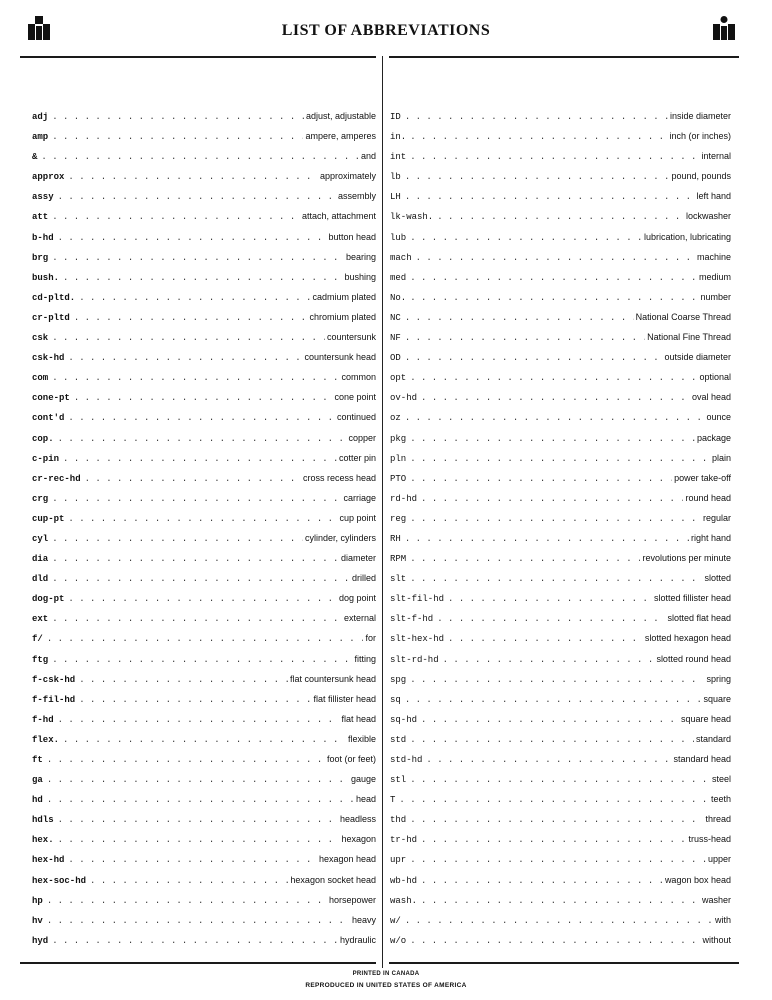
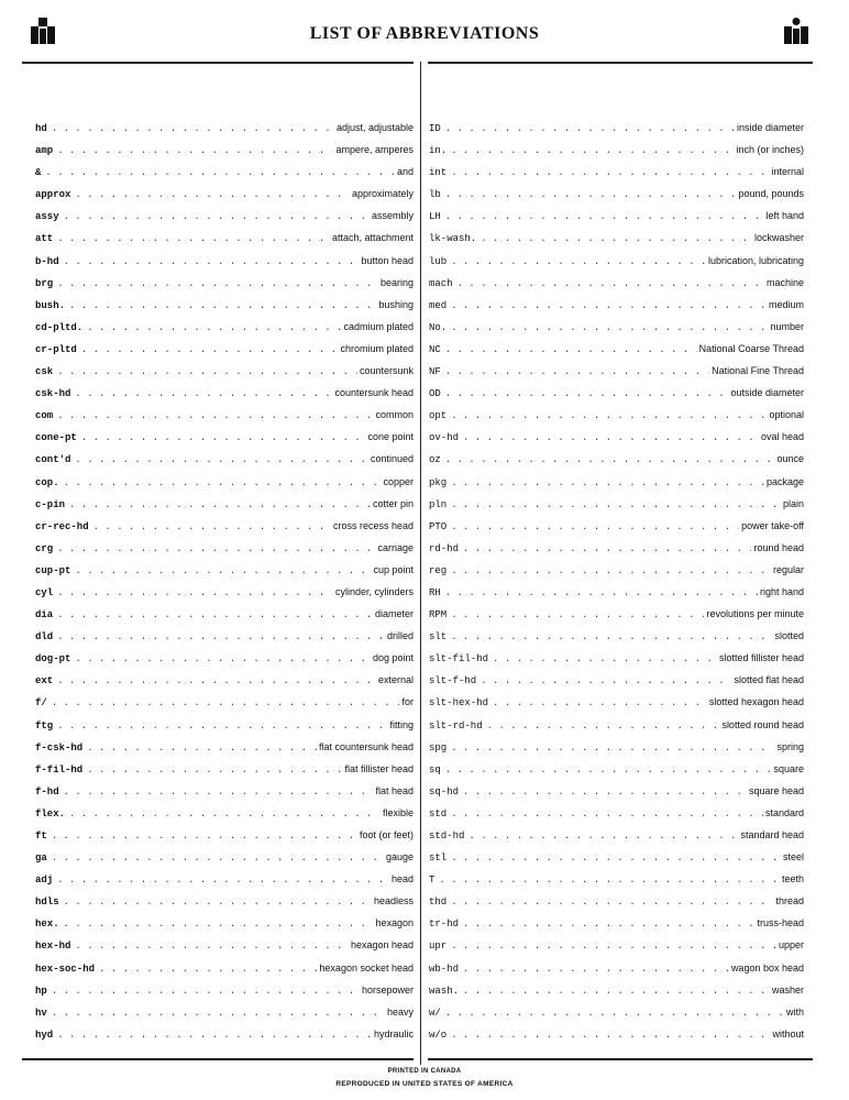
  LIST OF ABBREVIATIONS
- adj
+ hd
  adjust, adjustable
  amp
  ampere, amperes
  &
  and
  approx
  approximately
  assy
  assembly
  att
  attach, attachment
  b-hd
  button head
  brg
  bearing
  bush.
  bushing
  cd-pltd.
  cadmium plated
  cr-pltd
  chromium plated
  csk
  countersunk
  csk-hd
  countersunk head
  com
  common
  cone-pt
  cone point
  cont'd
  continued
  cop.
  copper
  c-pin
  cotter pin
  cr-rec-hd
  cross recess head
  crg
  carriage
  cup-pt
  cup point
  cyl
  cylinder, cylinders
  dia
  diameter
  dld
  drilled
  dog-pt
  dog point
  ext
  external
  f/
  for
  ftg
  fitting
  f-csk-hd
  flat countersunk head
  f-fil-hd
  flat fillister head
  f-hd
  flat head
  flex.
  flexible
  ft
  foot (or feet)
  ga
  gauge
- hd
+ adj
  head
  hdls
  headless
  hex.
  hexagon
  hex-hd
  hexagon head
  hex-soc-hd
  hexagon socket head
  hp
  horsepower
  hv
  heavy
  hyd
  hydraulic
  ID
  inside diameter
  in.
  inch (or inches)
  int
  internal
  lb
  pound, pounds
  LH
  left hand
  lk-wash.
  lockwasher
  lub
  lubrication, lubricating
  mach
  machine
  med
  medium
  No.
  number
  NC
  National Coarse Thread
  NF
  National Fine Thread
  OD
  outside diameter
  opt
  optional
  ov-hd
  oval head
  oz
  ounce
  pkg
  package
  pln
  plain
  PTO
  power take-off
  rd-hd
  round head
  reg
  regular
  RH
  right hand
  RPM
  revolutions per minute
  slt
  slotted
  slt-fil-hd
  slotted fillister head
  slt-f-hd
  slotted flat head
  slt-hex-hd
  slotted hexagon head
  slt-rd-hd
  slotted round head
  spg
  spring
  sq
  square
  sq-hd
  square head
  std
  standard
  std-hd
  standard head
  stl
  steel
  T
  teeth
  thd
  thread
  tr-hd
  truss-head
  upr
  upper
  wb-hd
  wagon box head
  wash.
  washer
  w/
  with
  w/o
  without
